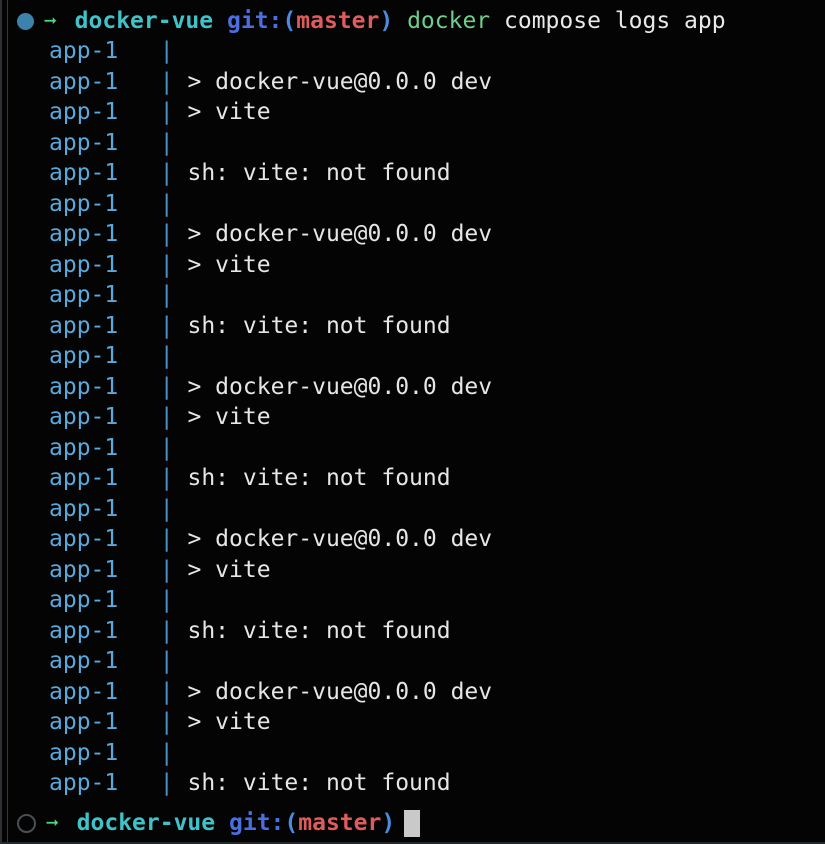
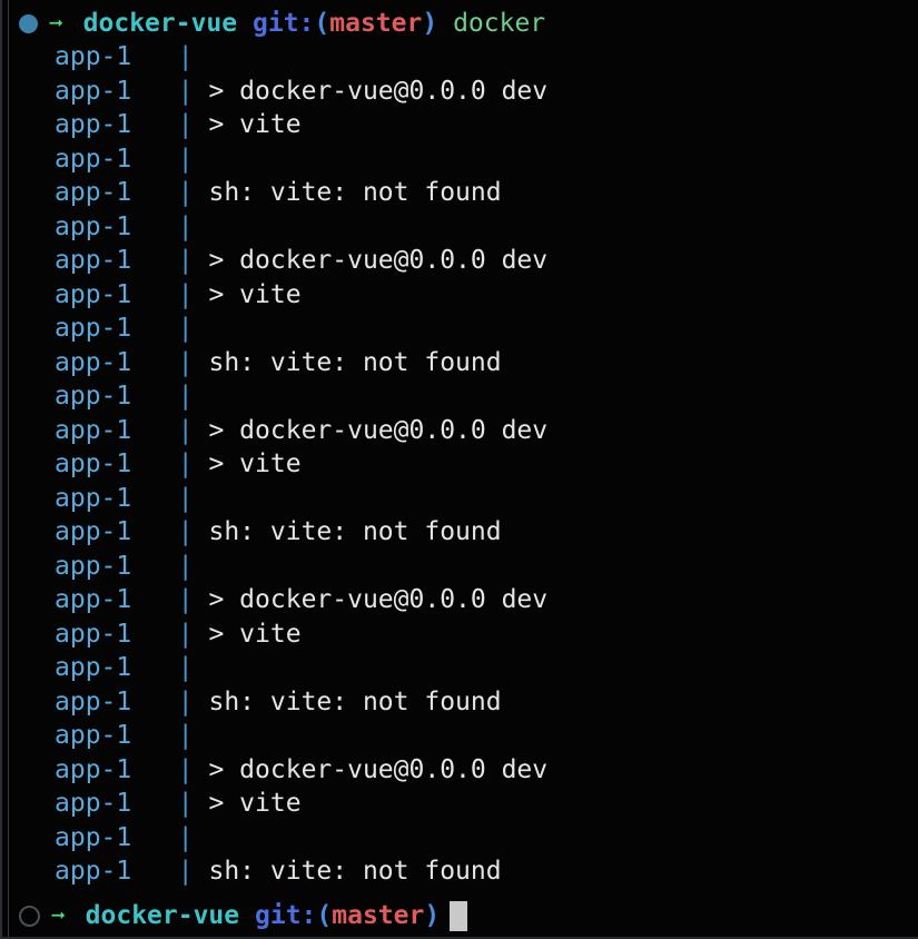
  ➞
  docker-vue
  git:
  (
  master
  )
  docker
- compose logs app
  app-1 |
  app-1 | > docker-vue@0.0.0 dev
  app-1 | > vite
  app-1 |
  app-1 | sh: vite: not found
  app-1 |
  app-1 | > docker-vue@0.0.0 dev
  app-1 | > vite
  app-1 |
  app-1 | sh: vite: not found
  app-1 |
  app-1 | > docker-vue@0.0.0 dev
  app-1 | > vite
  app-1 |
  app-1 | sh: vite: not found
  app-1 |
  app-1 | > docker-vue@0.0.0 dev
  app-1 | > vite
  app-1 |
  app-1 | sh: vite: not found
  app-1 |
  app-1 | > docker-vue@0.0.0 dev
  app-1 | > vite
  app-1 |
  app-1 | sh: vite: not found
  ➞
  docker-vue
  git:
  (
  master
  )
